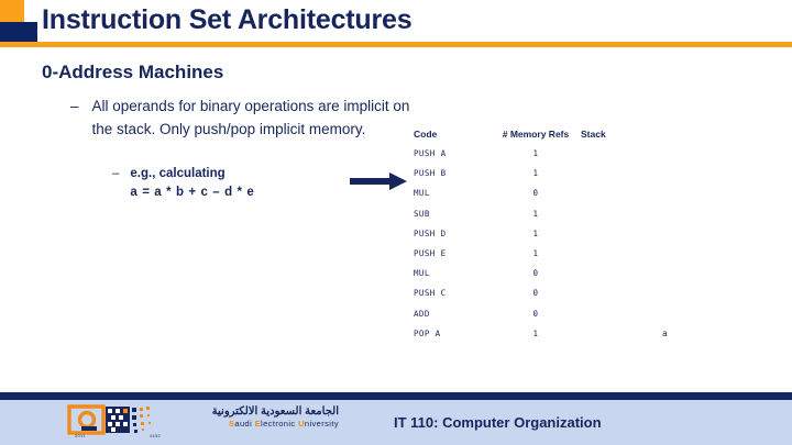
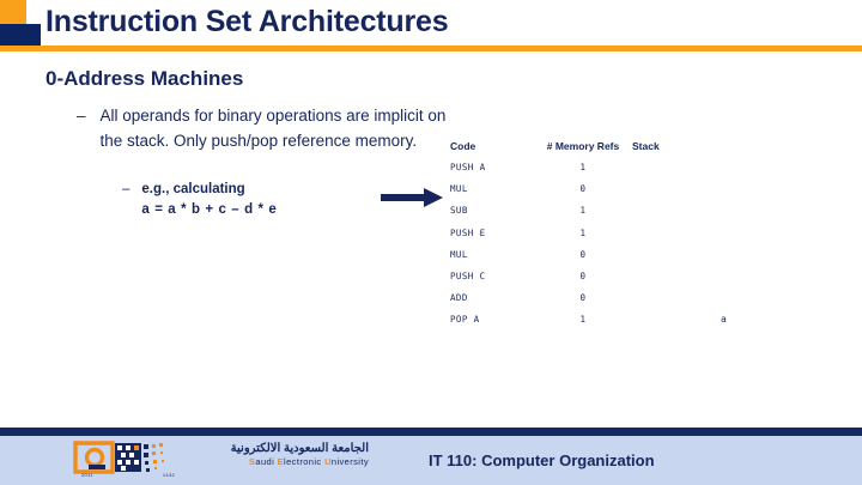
  Instruction Set Architectures
  0-Address Machines
  –
- All operands for binary operations are implicit on the stack. Only push/pop implicit memory.
+ All operands for binary operations are implicit on the stack. Only push/pop reference memory.
  –
  e.g., calculating
  a = a * b + c – d * e
  Code	# Memory Refs	Stack
  PUSH A	1
- PUSH B	1
  MUL	0
  SUB	1
- PUSH D	1
  PUSH E	1
  MUL	0
  PUSH C	0
  ADD	0
  POP A	1	a
  الجامعة السعودية الالكترونية
  Saudi Electronic University
  IT 110: Computer Organization
